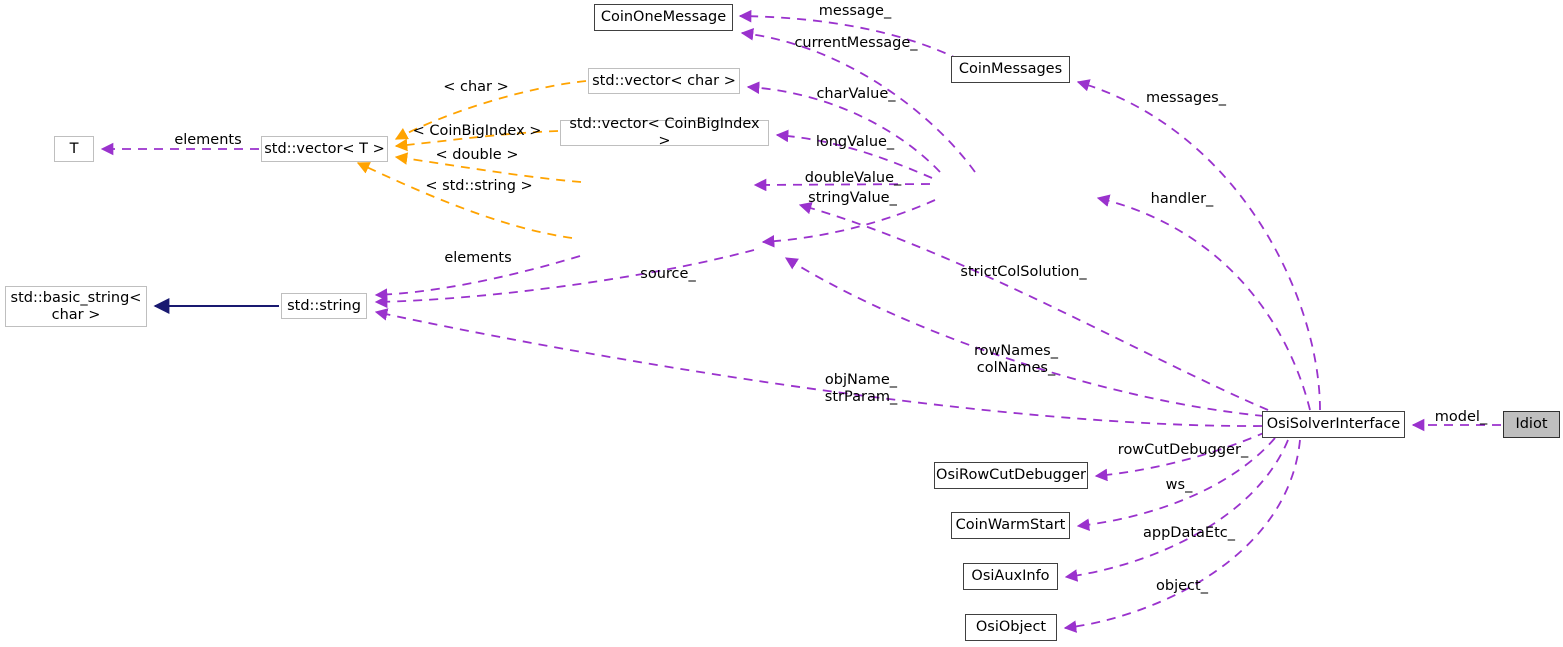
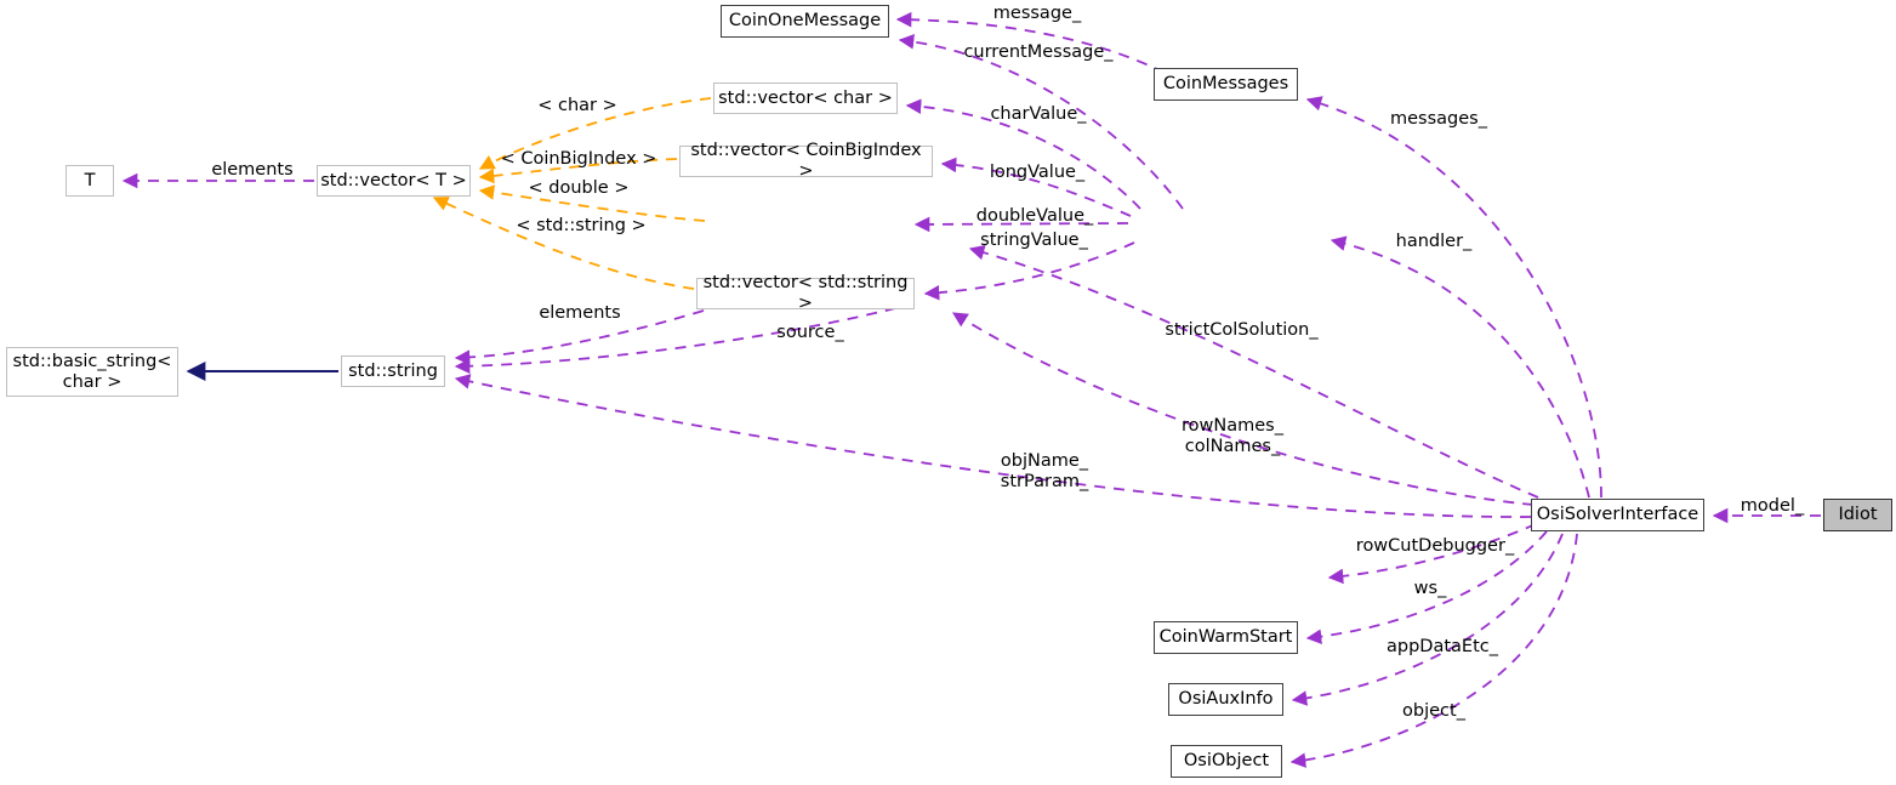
  CoinOneMessage
  CoinMessages
  std::vector< char >
  T
  std::vector< T >
  std::vector< CoinBigIndex >
+ std::vector< std::string >
  std::basic_string<
  char >
  std::string
  OsiSolverInterface
  Idiot
- OsiRowCutDebugger
  CoinWarmStart
  OsiAuxInfo
  OsiObject
  message_
  currentMessage_
  messages_
  charValue_
  < char >
  elements
  < CoinBigIndex >
  longValue_
  < double >
  doubleValue_
  handler_
  < std::string >
  stringValue_
  elements
  strictColSolution_
  source_
  rowNames_
  colNames_
  objName_
  strParam_
  model_
  rowCutDebugger_
  ws_
  appDataEtc_
  object_
